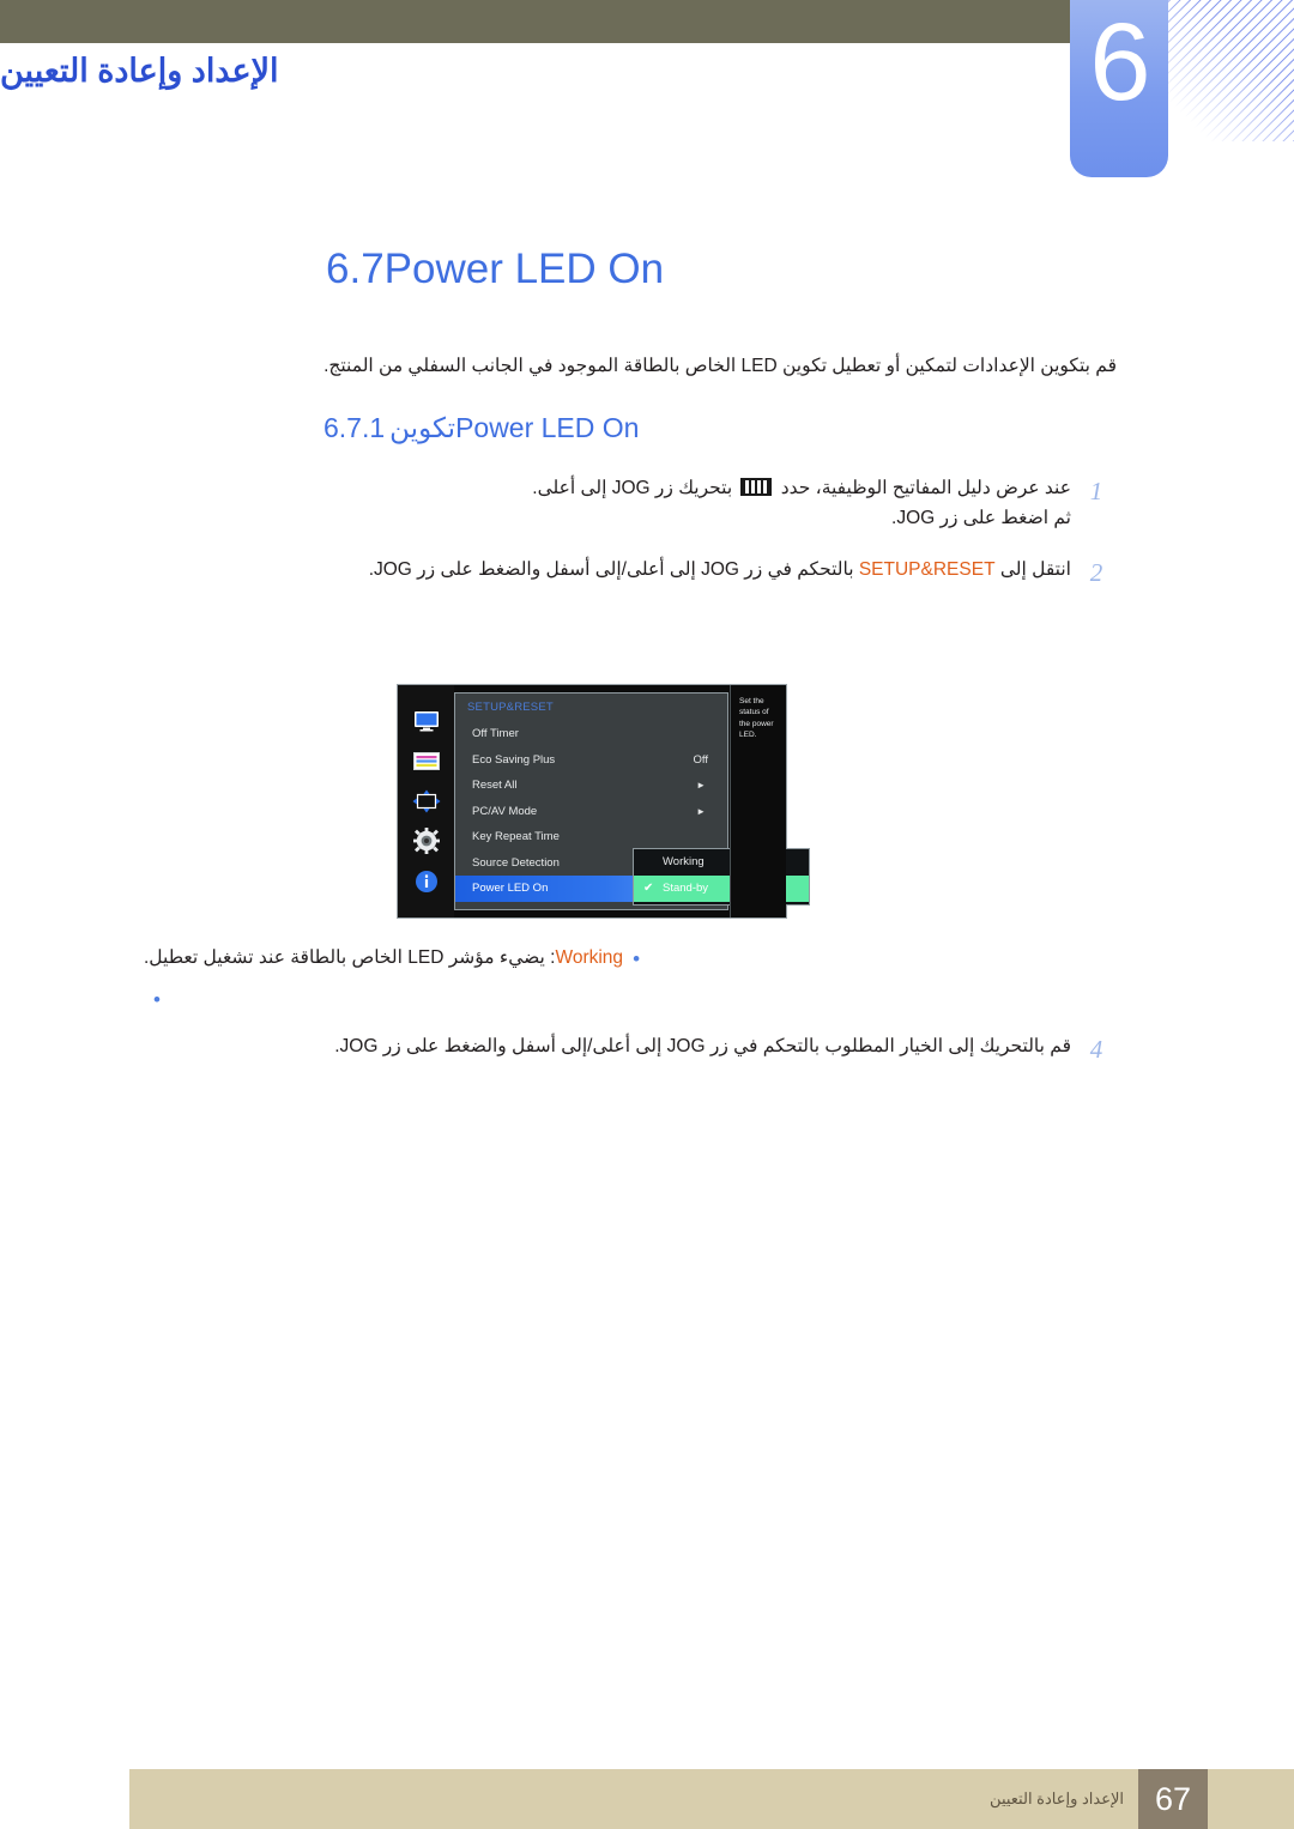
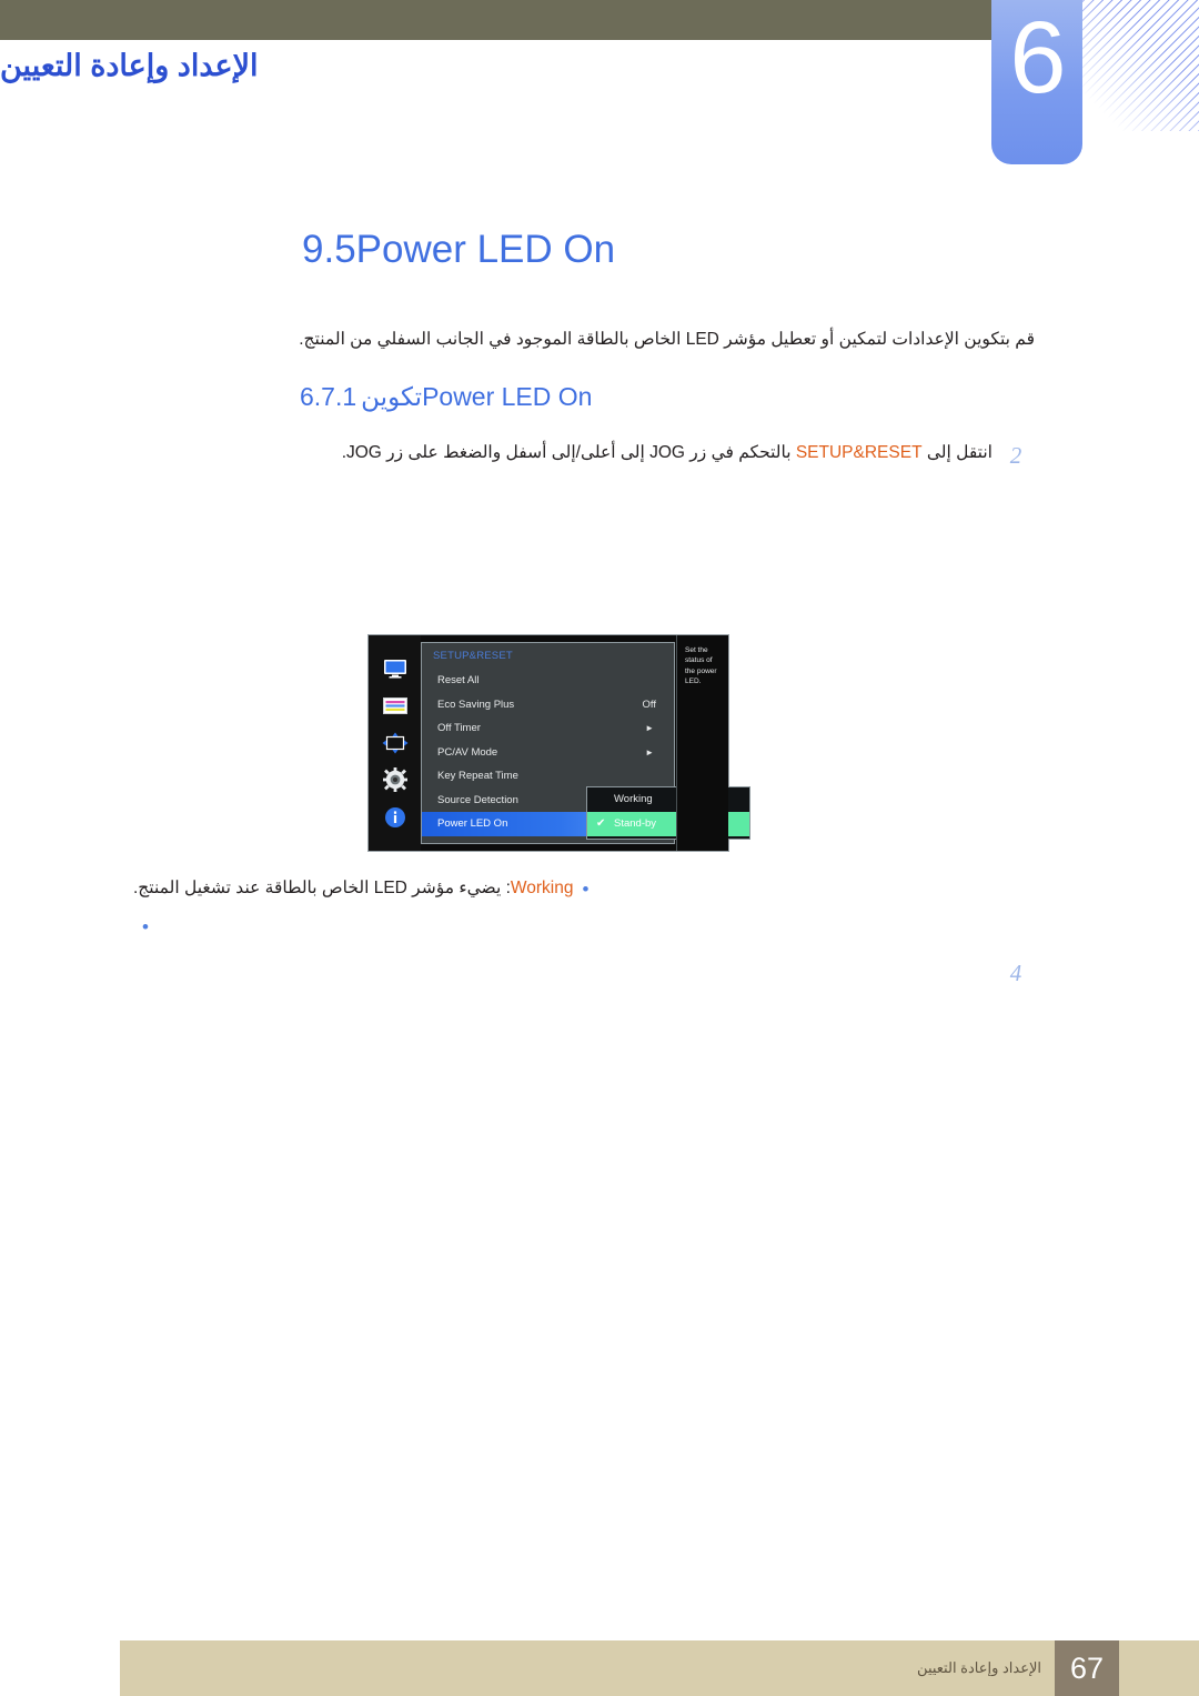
  6
  الإعداد وإعادة التعيين
- 6.7Power LED On
+ 9.5Power LED On
- قم بتكوين الإعدادات لتمكين أو تعطيل تكوين LED الخاص بالطاقة الموجود في الجانب السفلي من المنتج.
+ قم بتكوين الإعدادات لتمكين أو تعطيل مؤشر LED الخاص بالطاقة الموجود في الجانب السفلي من المنتج.
  6.7.1 تكوين Power LED On
- 1
- عند عرض دليل المفاتيح الوظيفية، حدد بتحريك زر JOG إلى أعلى.
- ثم اضغط على زر JOG.
  2
  انتقل إلى SETUP&RESET بالتحكم في زر JOG إلى أعلى/إلى أسفل والضغط على زر JOG.
  SETUP&RESET
- Off Timer
+ Reset All
  Eco Saving Plus
  Off
- Reset All
+ Off Timer
  ►
  PC/AV Mode
  ►
  Key Repeat Time
  Source Detection
  Power LED On
  Working
  ✔
  Stand-by
  •
- Working: يضيء مؤشر LED الخاص بالطاقة عند تشغيل تعطيل.
+ Working: يضيء مؤشر LED الخاص بالطاقة عند تشغيل المنتج.
  •
  4
- قم بالتحريك إلى الخيار المطلوب بالتحكم في زر JOG إلى أعلى/إلى أسفل والضغط على زر JOG.
  الإعداد وإعادة التعيين
  67
